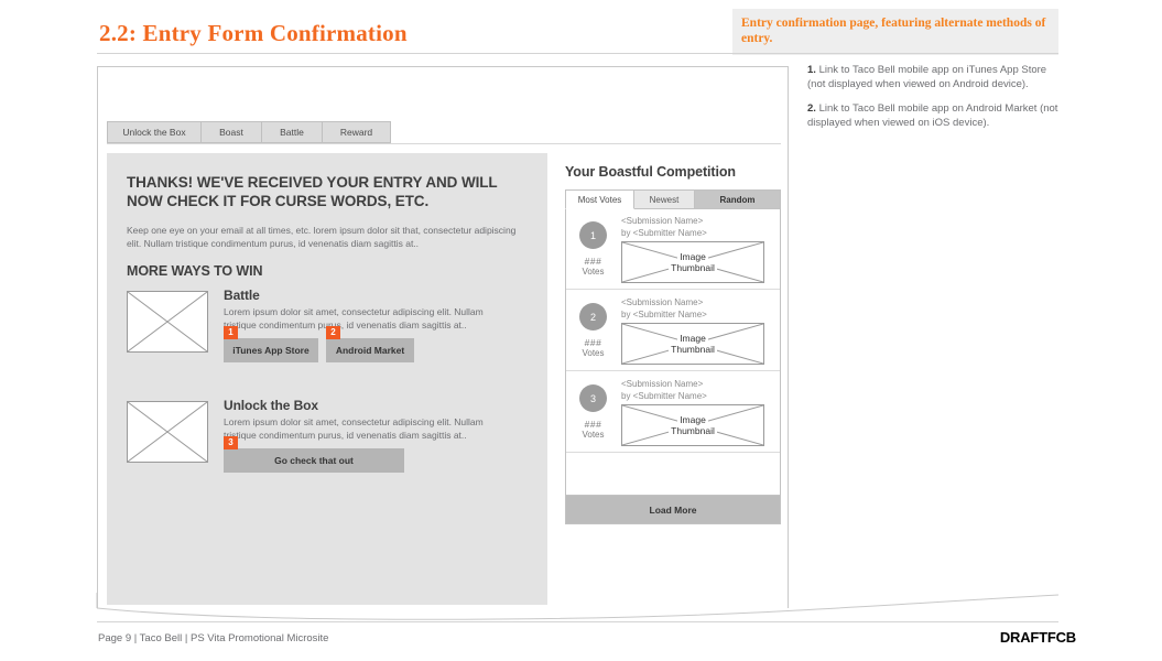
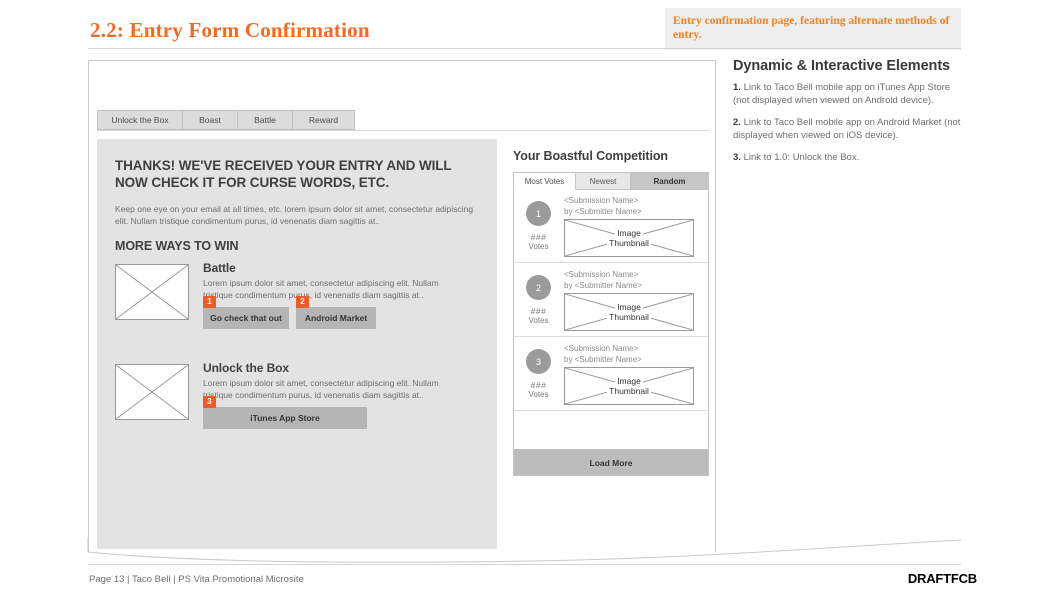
  2.2: Entry Form Confirmation
  Entry confirmation page, featuring alternate methods of entry.
+ Dynamic & Interactive Elements
  1. Link to Taco Bell mobile app on iTunes App Store (not displayed when viewed on Android device).
  2. Link to Taco Bell mobile app on Android Market (not displayed when viewed on iOS device).
+ 3. Link to 1.0: Unlock the Box.
  Unlock the Box
  Boast
  Battle
  Reward
  THANKS! WE'VE RECEIVED YOUR ENTRY AND WILL NOW CHECK IT FOR CURSE WORDS, ETC.
- Keep one eye on your email at all times, etc. lorem ipsum dolor sit that, consectetur adipiscing elit. Nullam tristique condimentum purus, id venenatis diam sagittis at..
+ Keep one eye on your email at all times, etc. lorem ipsum dolor sit amet, consectetur adipiscing elit. Nullam tristique condimentum purus, id venenatis diam sagittis at..
  MORE WAYS TO WIN
  Battle
  Lorem ipsum dolor sit amet, consectetur adipiscing elit. Nullam tristique condimentum purus, id venenatis diam sagittis at..
  1
- iTunes App Store
+ Go check that out
  2
  Android Market
  Unlock the Box
  Lorem ipsum dolor sit amet, consectetur adipiscing elit. Nullam tristique condimentum purus, id venenatis diam sagittis at..
  3
- Go check that out
+ iTunes App Store
  Your Boastful Competition
  Most Votes
  Newest
  Random
  1
  ###
  Votes
  <Submission Name>
  by <Submitter Name>
  Image
  Thumbnail
  2
  ###
  Votes
  <Submission Name>
  by <Submitter Name>
  Image
  Thumbnail
  3
  ###
  Votes
  <Submission Name>
  by <Submitter Name>
  Image
  Thumbnail
  Load More
- Page 9 | Taco Bell | PS Vita Promotional Microsite
+ Page 13 | Taco Bell | PS Vita Promotional Microsite
  DRAFTFCB
